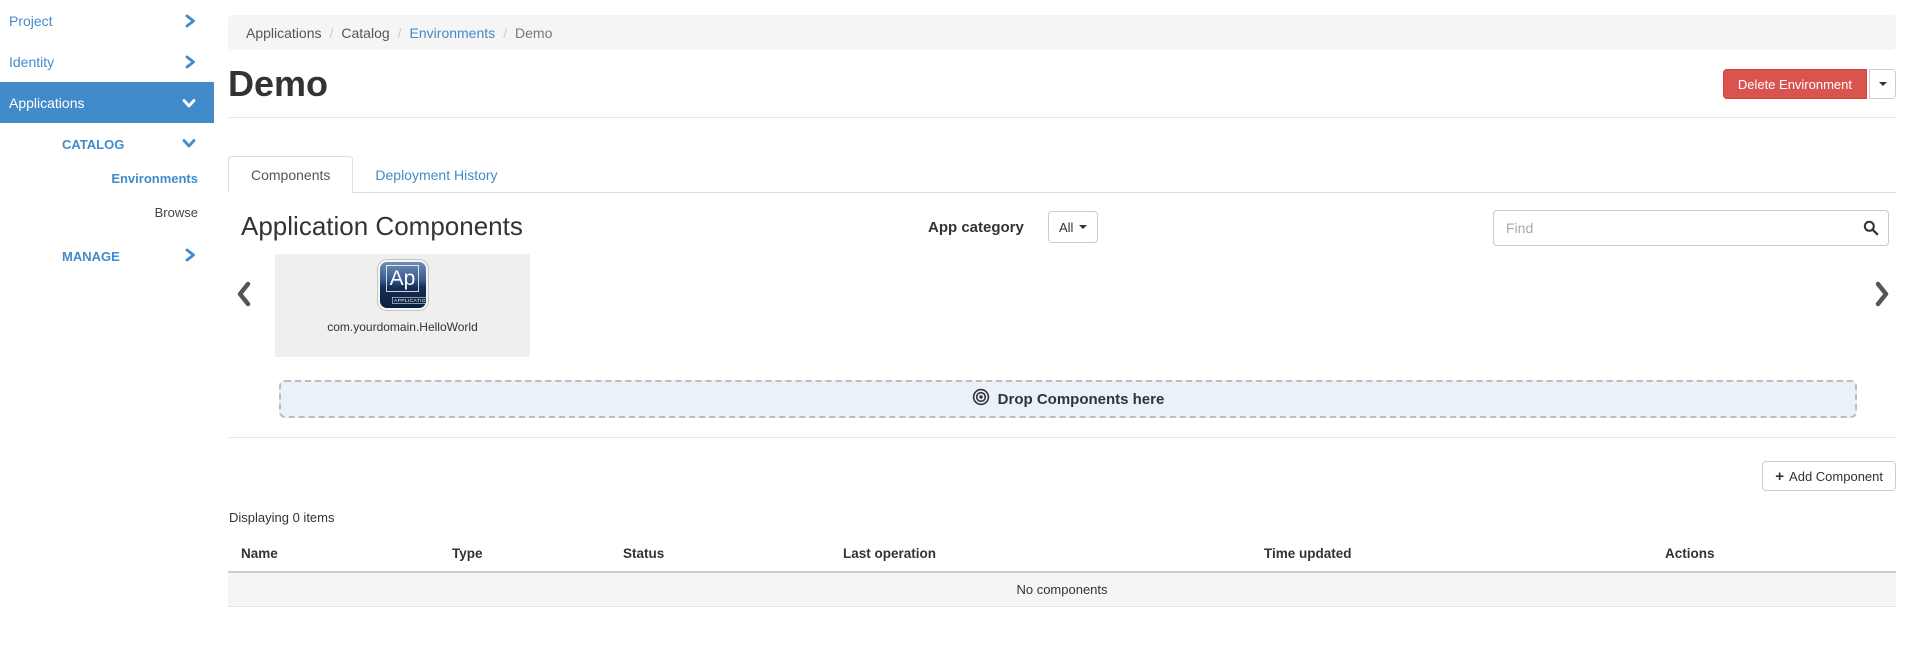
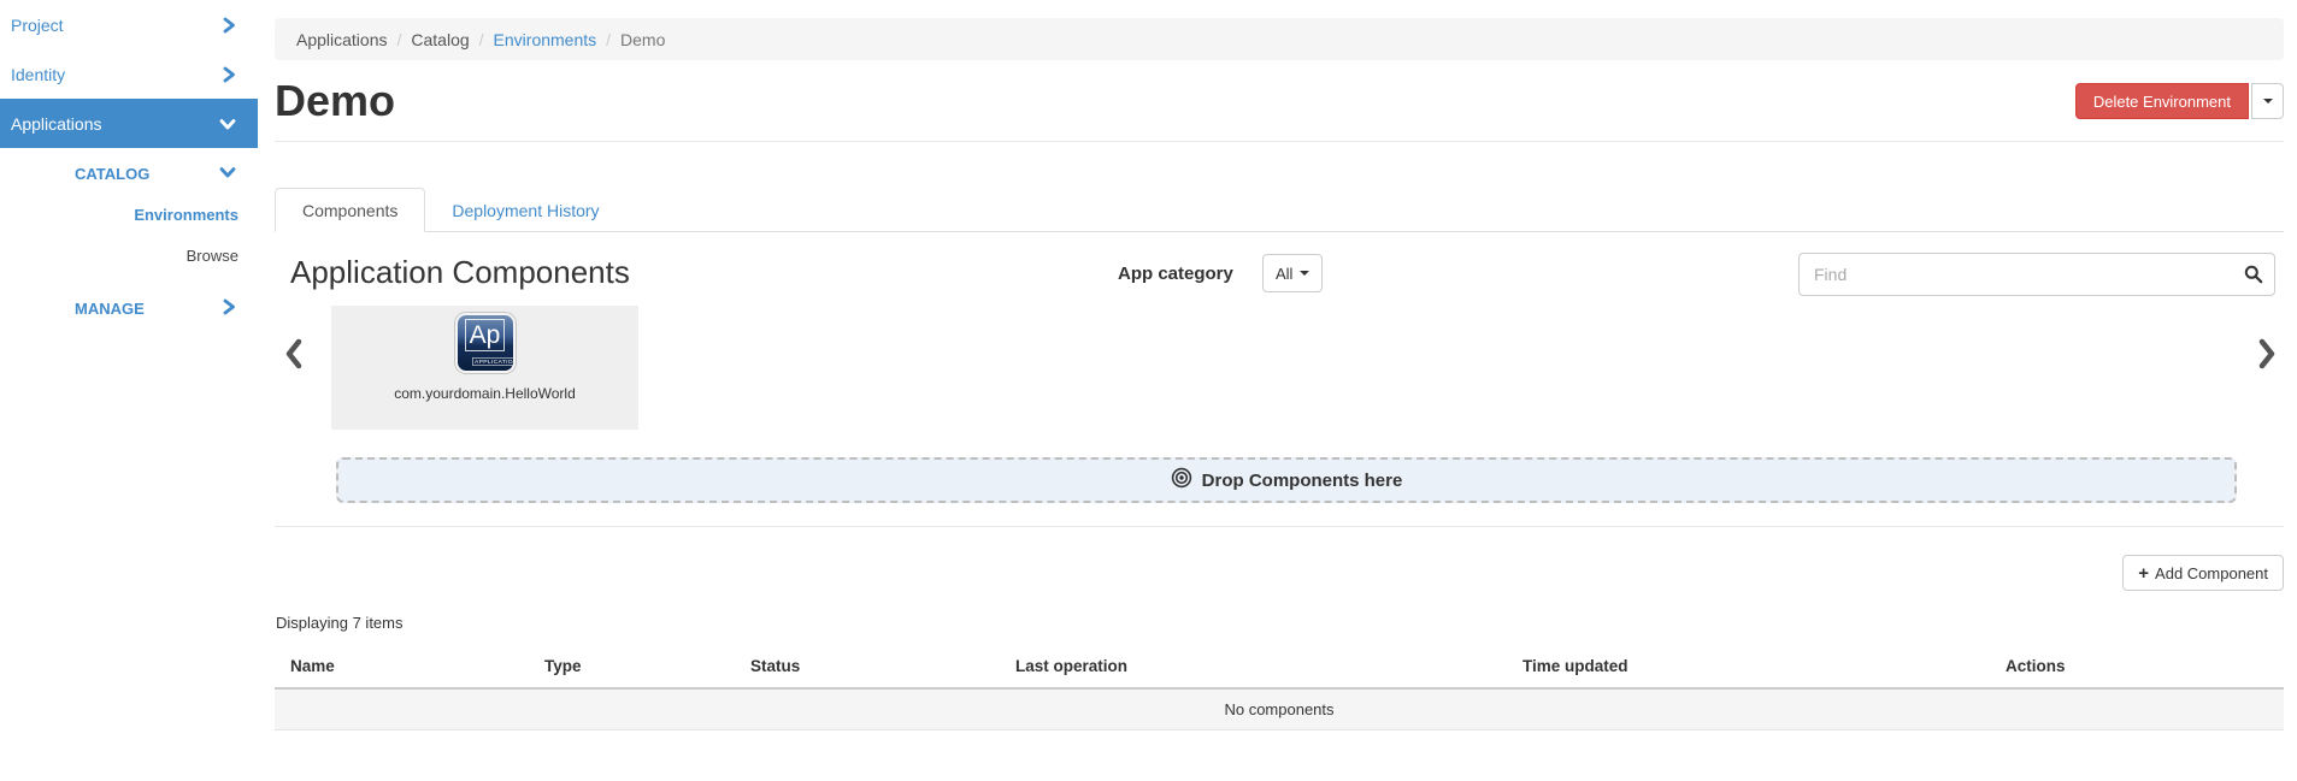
  Project
  Identity
  Applications
  CATALOG
  Environments
  Browse
  MANAGE
  Applications
  /
  Catalog
  /
  Environments
  /
  Demo
  Demo
  Delete Environment
  Components
  Deployment History
  Application Components
  App category
  All
  Find
  com.yourdomain.HelloWorld
  Drop Components here
  +
  Add Component
- Displaying 0 items
+ Displaying 7 items
  Name	Type	Status	Last operation	Time updated	Actions
  No components
